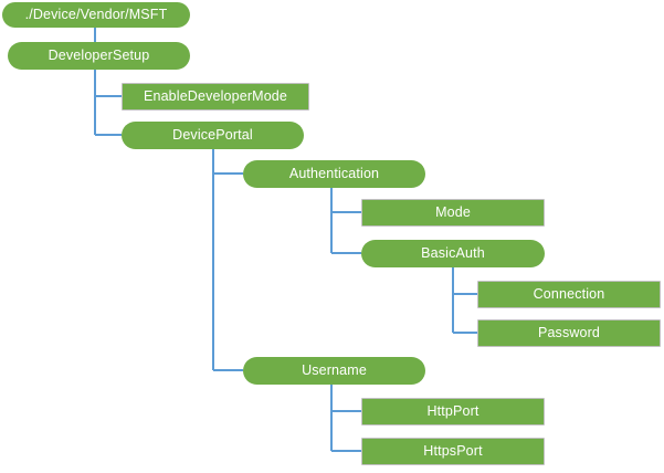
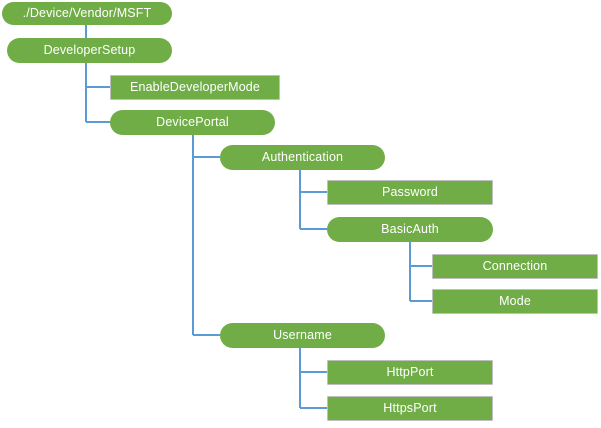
  ./Device/Vendor/MSFT
  DeveloperSetup
  EnableDeveloperMode
  DevicePortal
  Authentication
- Mode
+ Password
  BasicAuth
  Connection
- Password
+ Mode
  Username
  HttpPort
  HttpsPort
